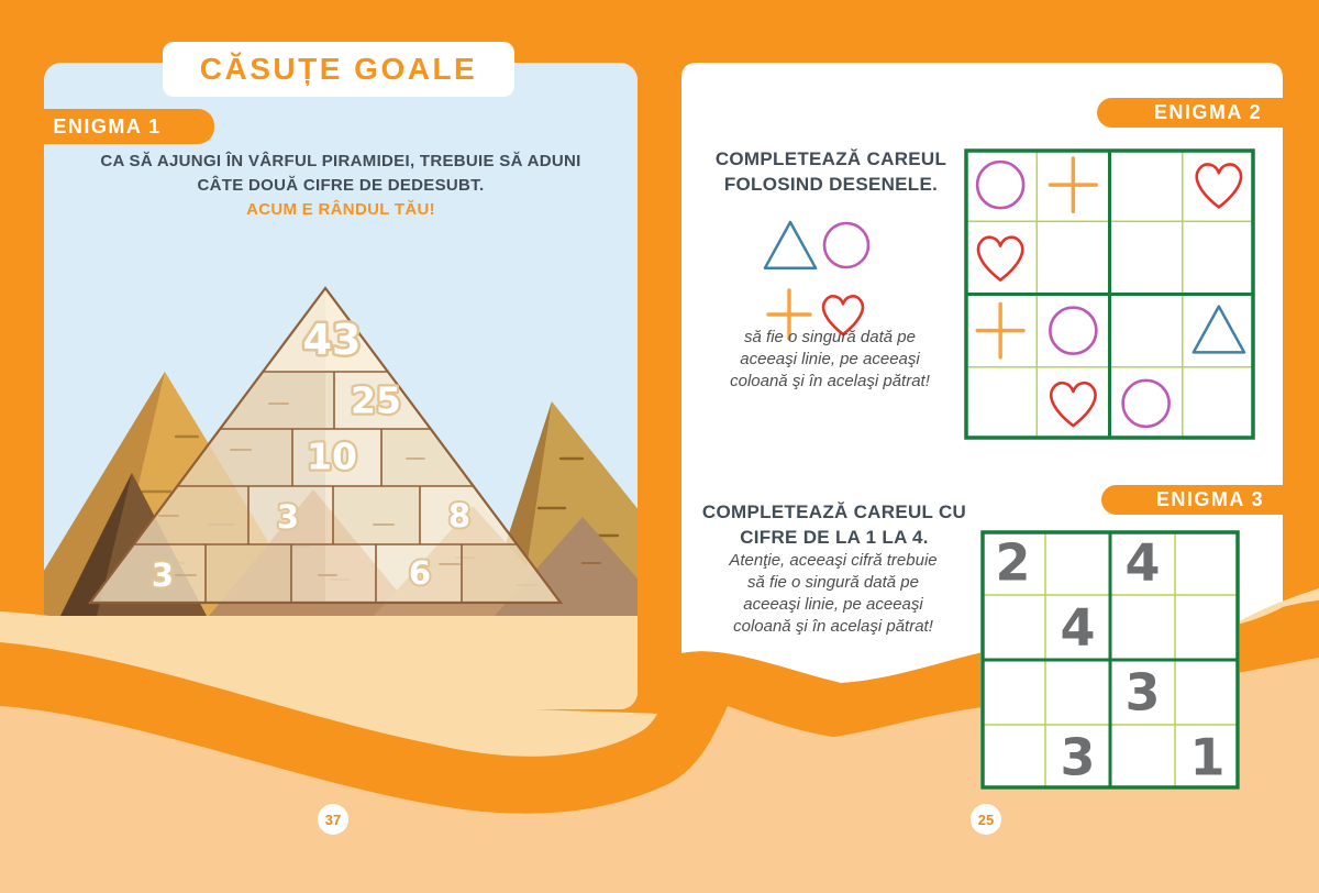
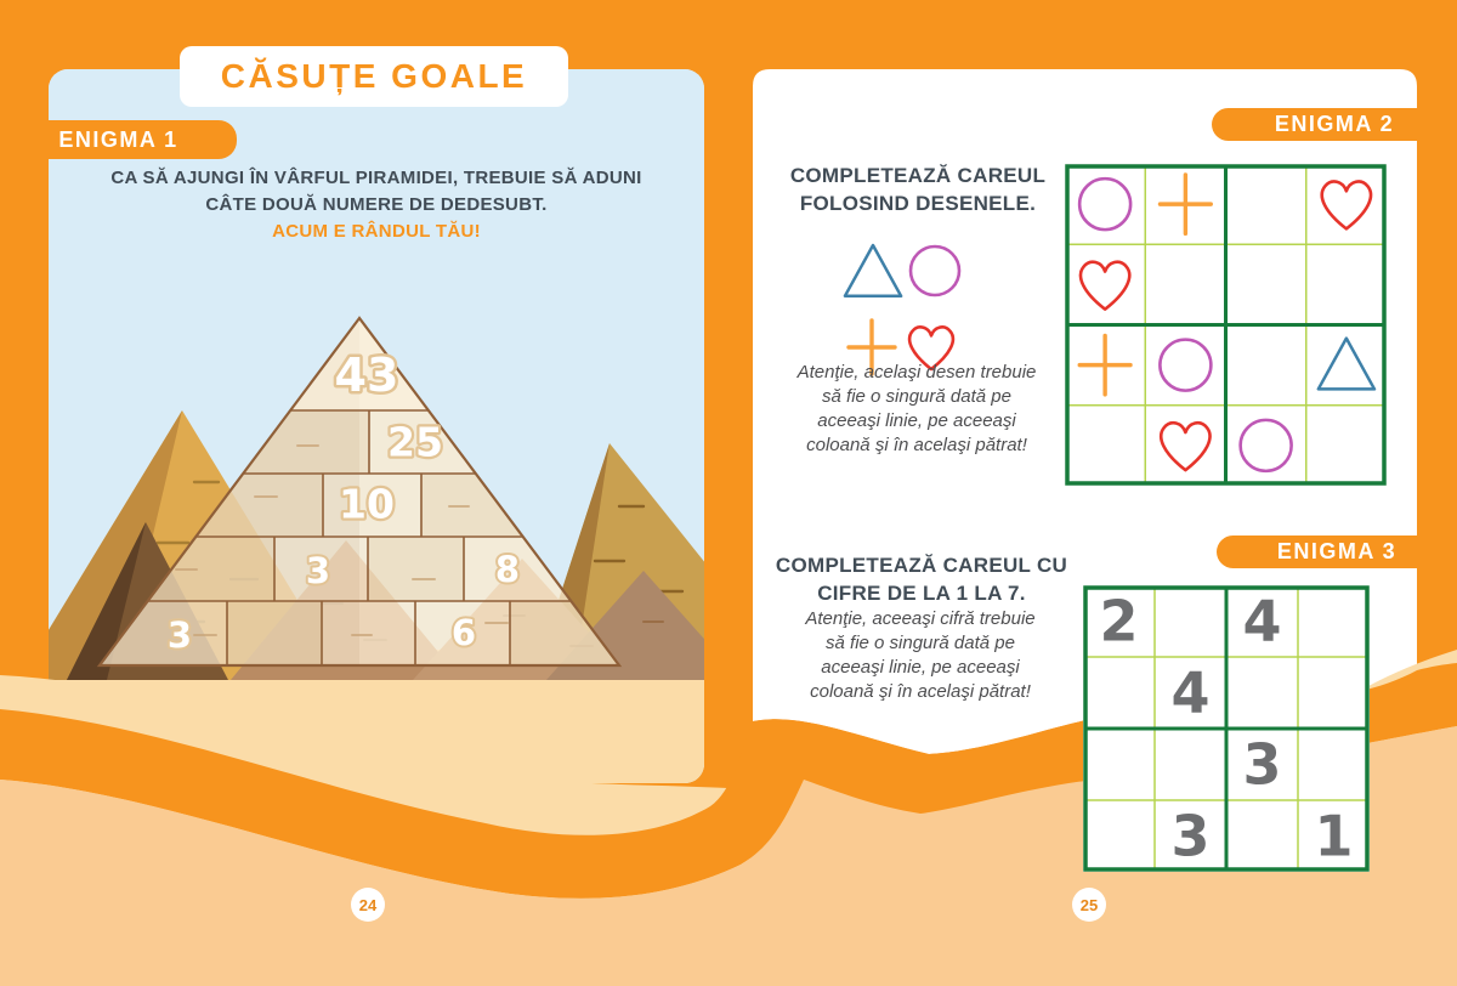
  43
  25
  10
  3
  8
  3
  6
  CĂSUȚE GOALE
  ENIGMA 1
  ENIGMA 2
  ENIGMA 3
  CA SĂ AJUNGI ÎN VÂRFUL PIRAMIDEI, TREBUIE SĂ ADUNI
- CÂTE DOUĂ CIFRE DE DEDESUBT.
+ CÂTE DOUĂ NUMERE DE DEDESUBT.
  ACUM E RÂNDUL TĂU!
  COMPLETEAZĂ CAREUL
  FOLOSIND DESENELE.
+ Atenţie, acelaşi desen trebuie
  să fie o singură dată pe
  aceeaşi linie, pe aceeaşi
  coloană şi în acelaşi pătrat!
  COMPLETEAZĂ CAREUL CU
- CIFRE DE LA 1 LA 4.
+ CIFRE DE LA 1 LA 7.
  Atenţie, aceeaşi cifră trebuie
  să fie o singură dată pe
  aceeaşi linie, pe aceeaşi
  coloană şi în acelaşi pătrat!
  2
  4
  4
  3
  3
  1
- 37
+ 24
  25
